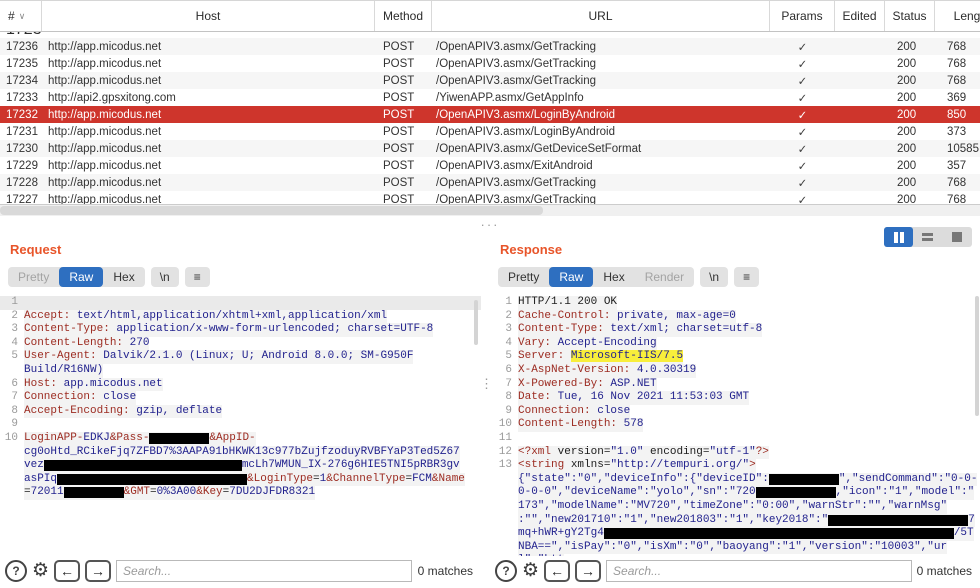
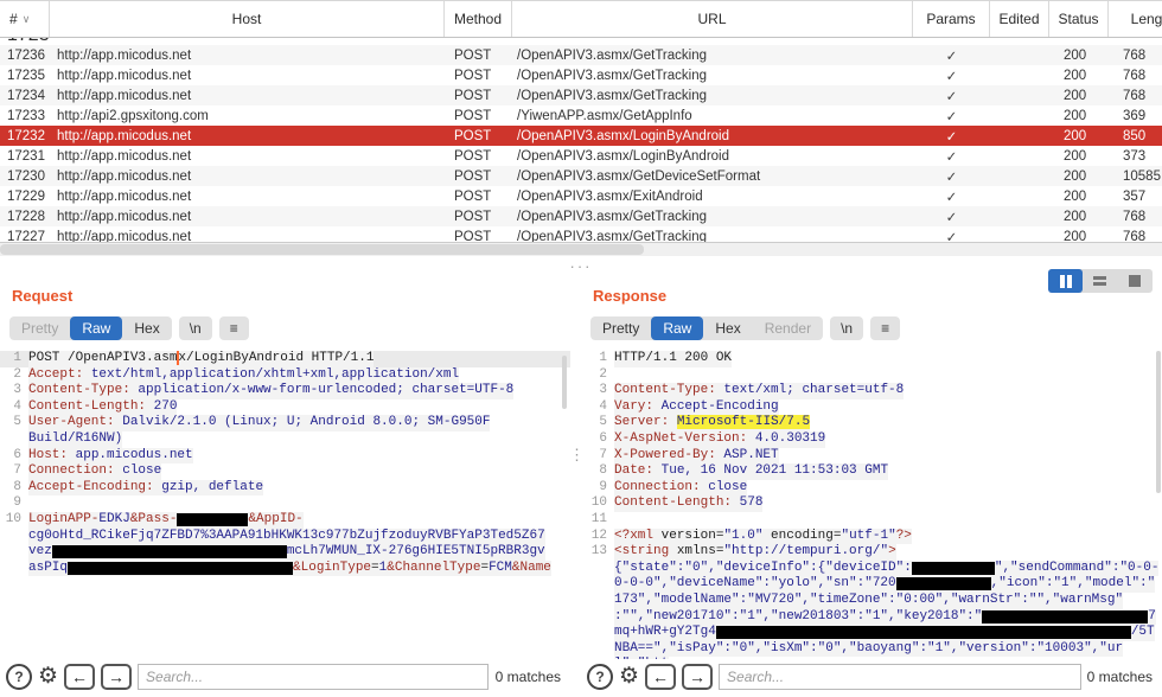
  #
  ∨
  Host
  Method
  URL
  Params
  Edited
  Status
  17236
  http://app.micodus.net
  POST
  /OpenAPIV3.asmx/GetTracking
  ✓
  200
  768
  17235
  http://app.micodus.net
  POST
  /OpenAPIV3.asmx/GetTracking
  ✓
  200
  768
  17234
  http://app.micodus.net
  POST
  /OpenAPIV3.asmx/GetTracking
  ✓
  200
  768
  17233
  http://api2.gpsxitong.com
  POST
  /YiwenAPP.asmx/GetAppInfo
  ✓
  200
  369
  17232
  http://app.micodus.net
  POST
  /OpenAPIV3.asmx/LoginByAndroid
  ✓
  200
  850
  17231
  http://app.micodus.net
  POST
  /OpenAPIV3.asmx/LoginByAndroid
  ✓
  200
  373
  17230
  http://app.micodus.net
  POST
  /OpenAPIV3.asmx/GetDeviceSetFormat
  ✓
  200
  10585
  17229
  http://app.micodus.net
  POST
  /OpenAPIV3.asmx/ExitAndroid
  ✓
  200
  357
  17228
  http://app.micodus.net
  POST
  /OpenAPIV3.asmx/GetTracking
  ✓
  200
  768
  17227
  http://app.micodus.net
  POST
  /OpenAPIV3.asmx/GetTracking
  ✓
  200
  768
  ···
  Request
  Pretty
  Raw
  Hex
  \n
  ≡
  1
+ POST /OpenAPIV3.asmx/LoginByAndroid HTTP/1.1
  2
  Accept: text/html,application/xhtml+xml,application/xml
  3
  Content-Type: application/x-www-form-urlencoded; charset=UTF-8
  4
  Content-Length: 270
  5
  User-Agent: Dalvik/2.1.0 (Linux; U; Android 8.0.0; SM-G950F
  Build/R16NW)
  6
  Host: app.micodus.net
  7
  Connection: close
  8
  Accept-Encoding: gzip, deflate
  9
  10
  LoginAPP-EDKJ&Pass- &AppID-
  cg0oHtd_RCikeFjq7ZFBD7%3AAPA91bHKWK13c977bZujfzoduyRVBFYaP3Ted5Z67
  vez mcLh7WMUN_IX-276g6HIE5TNI5pRBR3gv
  asPIq &LoginType=1&ChannelType=FCM&Name
- =72011 &GMT=0%3A00&Key=7DU2DJFDR8321
  ⋮
  Response
  Pretty
  Raw
  Hex
  Render
  \n
  ≡
  1
  HTTP/1.1 200 OK
  2
- Cache-Control: private, max-age=0
  3
  Content-Type: text/xml; charset=utf-8
  4
  Vary: Accept-Encoding
  5
  Server: Microsoft-IIS/7.5
  6
  X-AspNet-Version: 4.0.30319
  7
  X-Powered-By: ASP.NET
  8
  Date: Tue, 16 Nov 2021 11:53:03 GMT
  9
  Connection: close
  10
  Content-Length: 578
  11
  12
  <?xml version="1.0" encoding="utf-1"?>
  13
  <string xmlns="http://tempuri.org/">
  {"state":"0","deviceInfo":{"deviceID": ","sendCommand":"0-0-
  0-0-0","deviceName":"yolo","sn":"720 ,"icon":"1","model":"
  173","modelName":"MV720","timeZone":"0:00","warnStr":"","warnMsg"
  :"","new201710":"1","new201803":"1","key2018":" 7
  mq+hWR+gY2Tg4 /5T
  NBA==","isPay":"0","isXm":"0","baoyang":"1","version":"10003","ur
  ?
  ⚙
  ←
  →
  Search...
  0 matches
  ?
  ⚙
  ←
  →
  Search...
  0 matches
